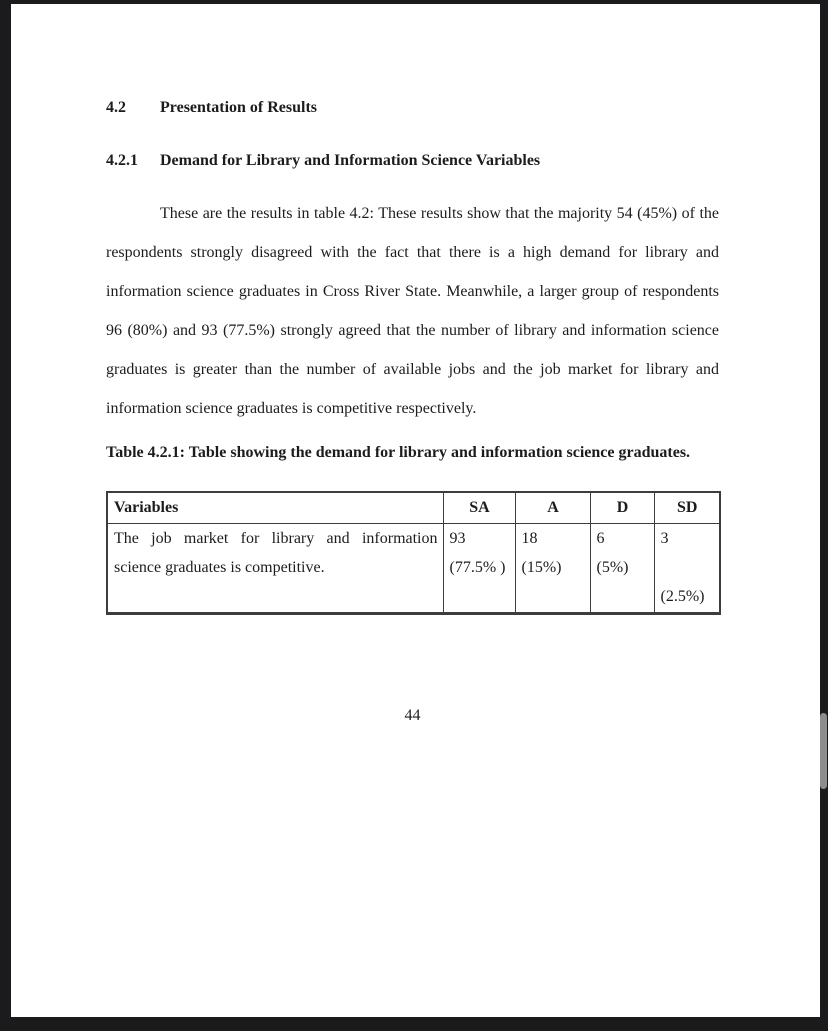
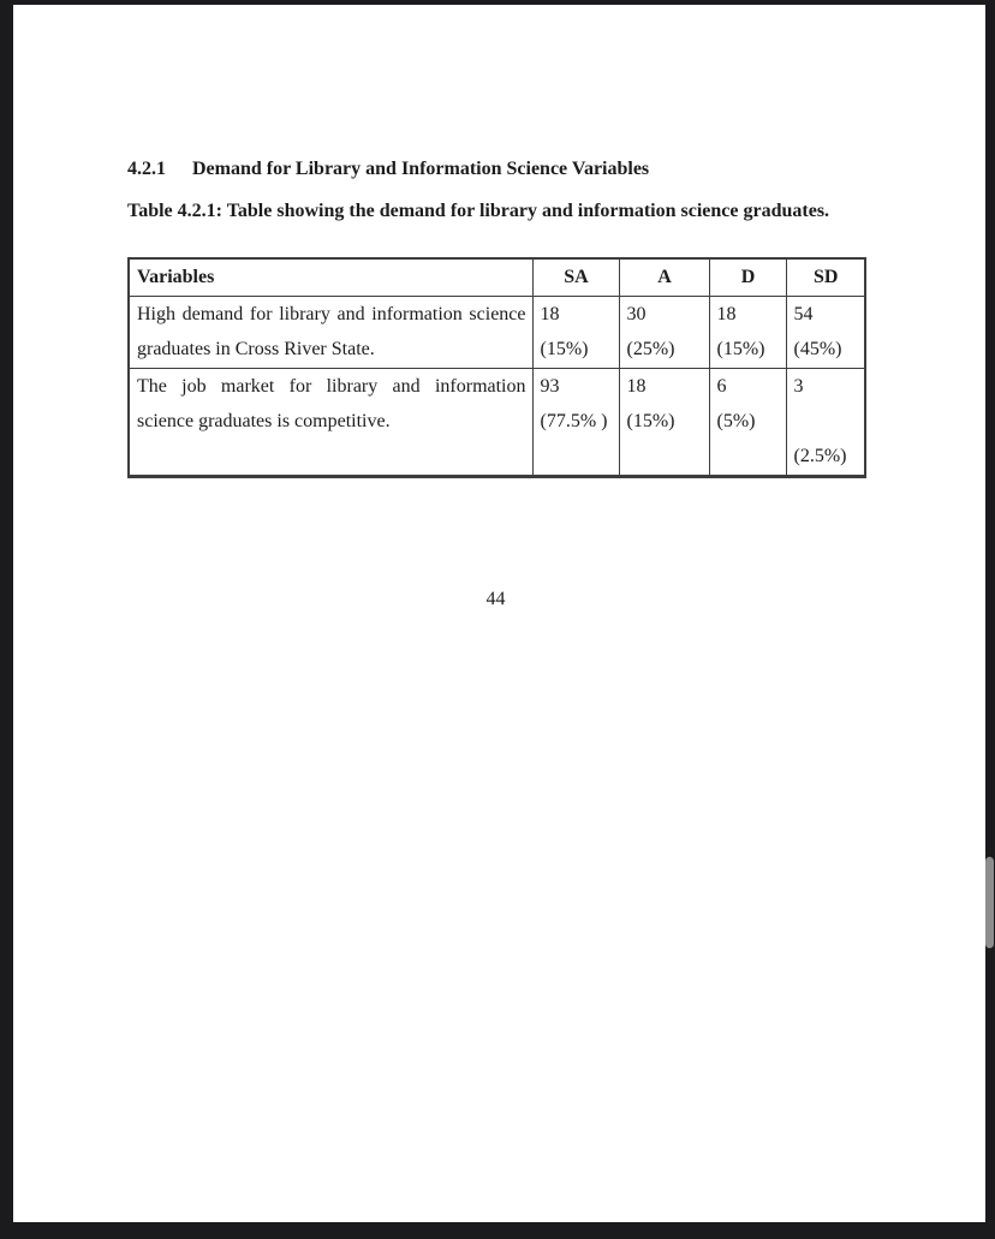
- 4.2 Presentation of Results
  4.2.1 Demand for Library and Information Science Variables
- These are the results in table 4.2: These results show that the majority 54 (45%) of the respondents strongly disagreed with the fact that there is a high demand for library and information science graduates in Cross River State. Meanwhile, a larger group of respondents 96 (80%) and 93 (77.5%) strongly agreed that the number of library and information science graduates is greater than the number of available jobs and the job market for library and information science graduates is competitive respectively.
  Table 4.2.1: Table showing the demand for library and information science graduates.
  Variables	SA	A	D	SD
+ High demand for library and information science graduates in Cross River State.	18 (15%)	30 (25%)	18 (15%)	54 (45%)
  The job market for library and information science graduates is competitive.	93 (77.5% )	18 (15%)	6 (5%)	3 (2.5%)
  44
